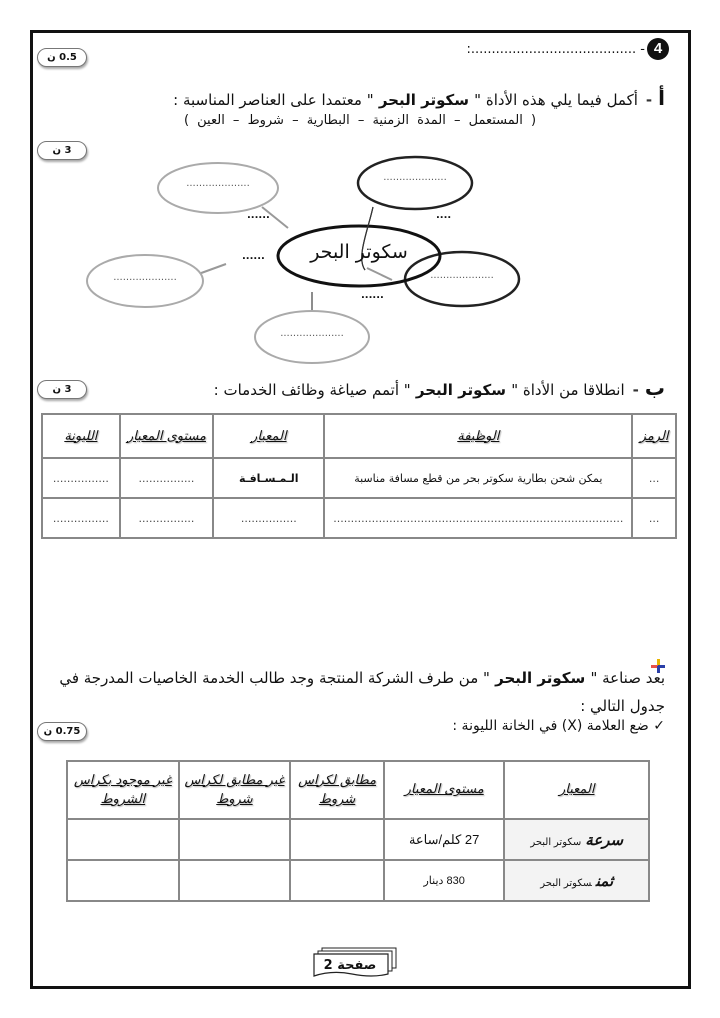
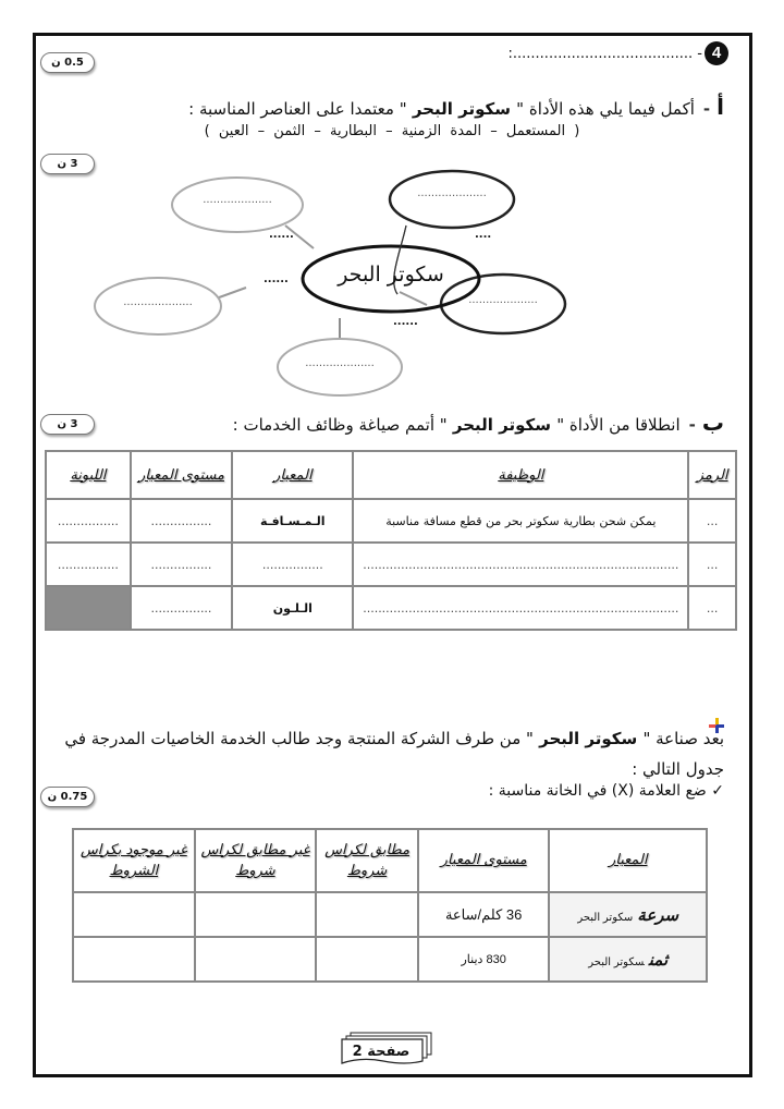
  4
  - ........................................:
  0.5 ن
  أ-أكمل فيما يلي هذه الأداة " سكوتر البحر " معتمدا على العناصر المناسبة :
- ( المستعمل – المدة الزمنية – البطارية – شروط – العين )
+ ( المستعمل – المدة الزمنية – البطارية – الثمن – العين )
  3 ن
  سكوتر البحر
  ....................
  ....................
  ....................
  ....................
  ....................
  ......
  ....
  ......
  ......
  ب-انطلاقا من الأداة " سكوتر البحر " أتمم صياغة وظائف الخدمات :
  3 ن
  الرمز	الوظيفة	المعيار	مستوى المعيار	الليونة
  ...	يمكن شحن بطارية سكوتر بحر من قطع مسافة مناسبة	الـمـسـافـة	................	................
  ...	...................................................................................	................	................	................
+ ...	...................................................................................	الـلـون	................
  بعد صناعة " سكوتر البحر " من طرف الشركة المنتجة وجد طالب الخدمة الخاصيات المدرجة في جدول التالي :
- ✓ ضع العلامة (X) في الخانة الليونة :
+ ✓ ضع العلامة (X) في الخانة مناسبة :
  0.75 ن
  المعيار	مستوى المعيار	مطابق لكراس شروط	غير مطابق لكراس شروط	غير موجود بكراس الشروط
- سرعةسكوتر البحر	27 كلم/ساعة
+ سرعةسكوتر البحر	36 كلم/ساعة
  ثمنسكوتر البحر	830 دينار
  صفحة 2
